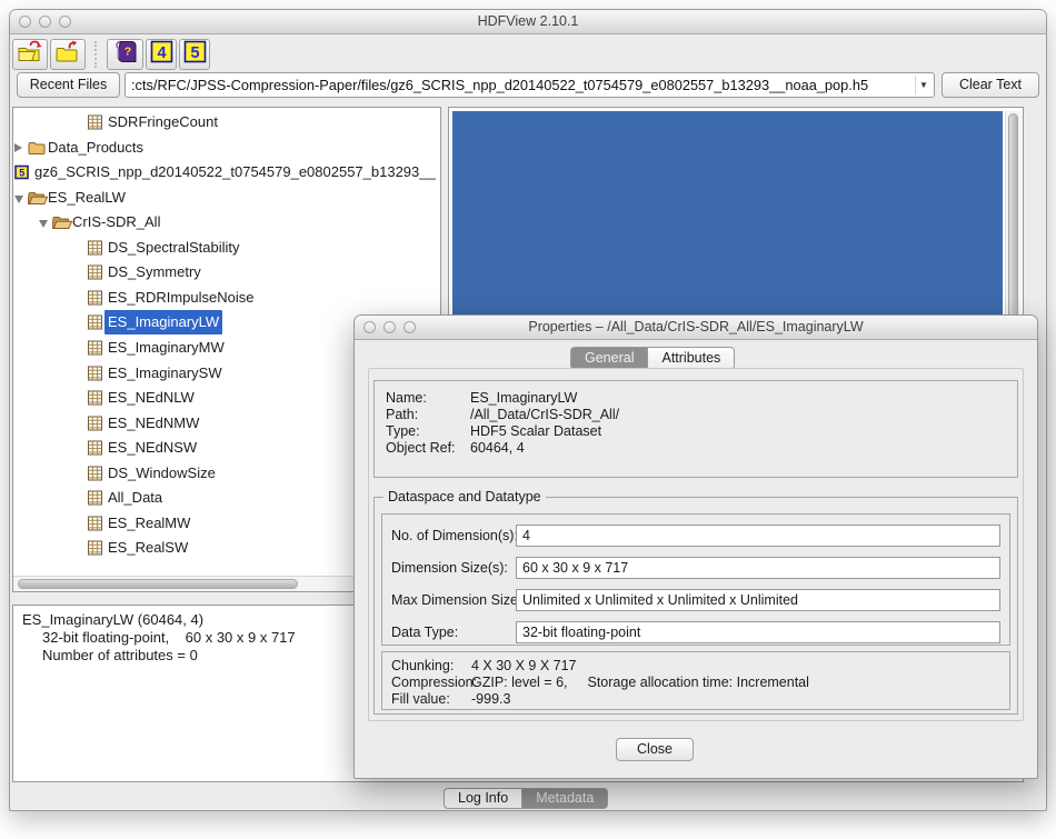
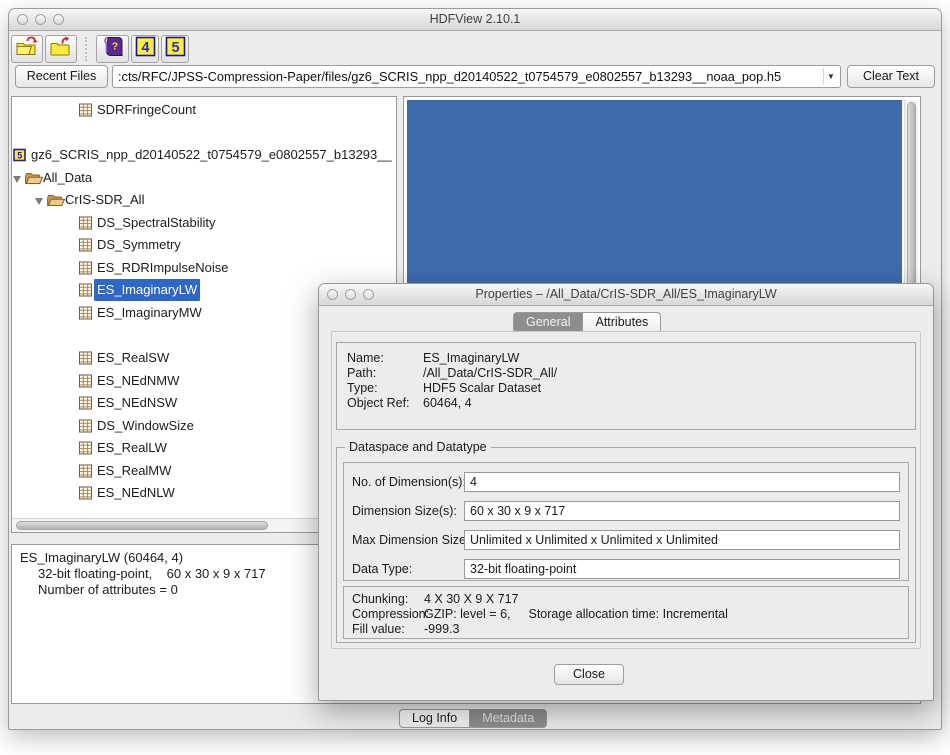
  HDFView 2.10.1
  ?
  4
  5
  Recent Files
  :cts/RFC/JPSS-Compression-Paper/files/gz6_SCRIS_npp_d20140522_t0754579_e0802557_b13293__noaa_pop.h5
  ▼
  Clear Text
  SDRFringeCount
- Data_Products
  5
  gz6_SCRIS_npp_d20140522_t0754579_e0802557_b13293__
- ES_RealLW
+ All_Data
  CrIS-SDR_All
  DS_SpectralStability
  DS_Symmetry
  ES_RDRImpulseNoise
  ES_ImaginaryLW
  ES_ImaginaryMW
- ES_ImaginarySW
- ES_NEdNLW
+ ES_RealSW
  ES_NEdNMW
  ES_NEdNSW
  DS_WindowSize
- All_Data
+ ES_RealLW
  ES_RealMW
- ES_RealSW
+ ES_NEdNLW
  ES_ImaginaryLW (60464, 4)
  32-bit floating-point, 60 x 30 x 9 x 717
  Number of attributes = 0
  Log Info
  Metadata
  Properties – /All_Data/CrIS-SDR_All/ES_ImaginaryLW
  General
  Attributes
  Name:
  ES_ImaginaryLW
  Path:
  /All_Data/CrIS-SDR_All/
  Type:
  HDF5 Scalar Dataset
  Object Ref:
  60464, 4
  Dataspace and Datatype
  No. of Dimension(s)
  4
  Dimension Size(s):
  60 x 30 x 9 x 717
  Max Dimension Size
  Unlimited x Unlimited x Unlimited x Unlimited
  Data Type:
  32-bit floating-point
  Chunking:
  4 X 30 X 9 X 717
  Compression
  GZIP: level = 6,
  Storage allocation time: Incremental
  Fill value:
  -999.3
  Close
